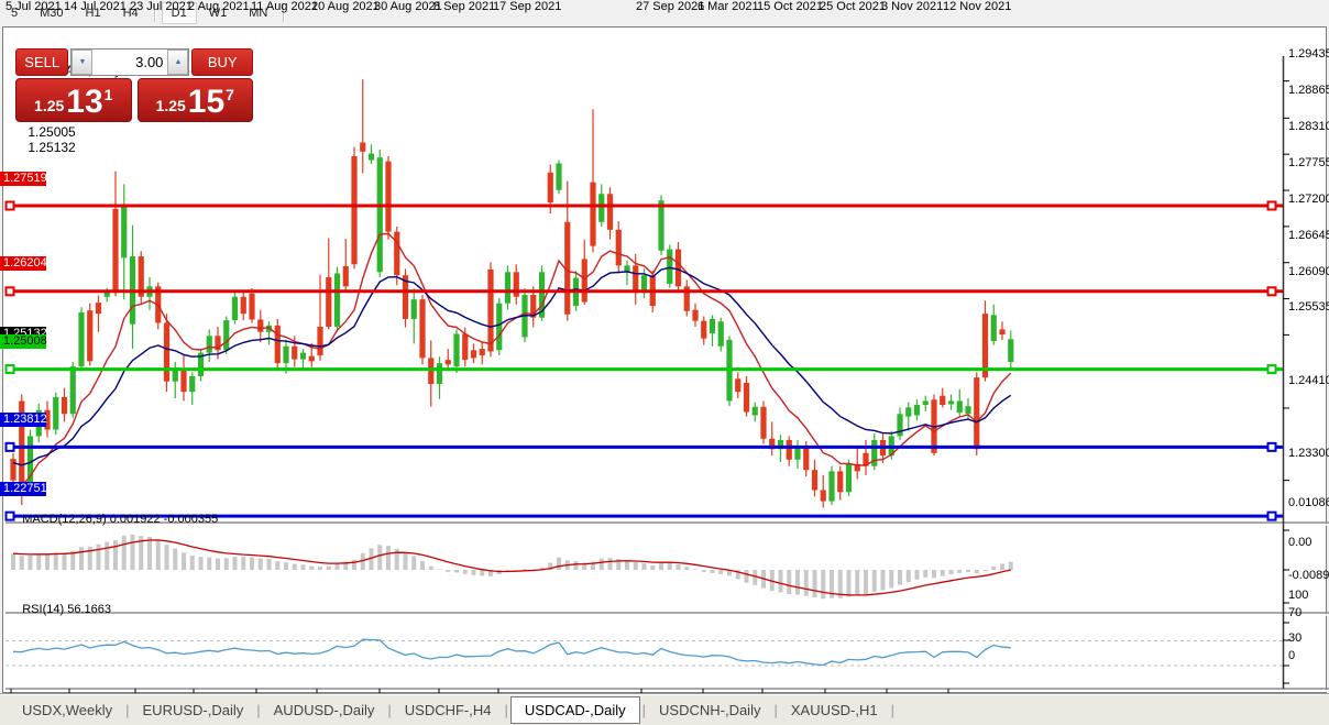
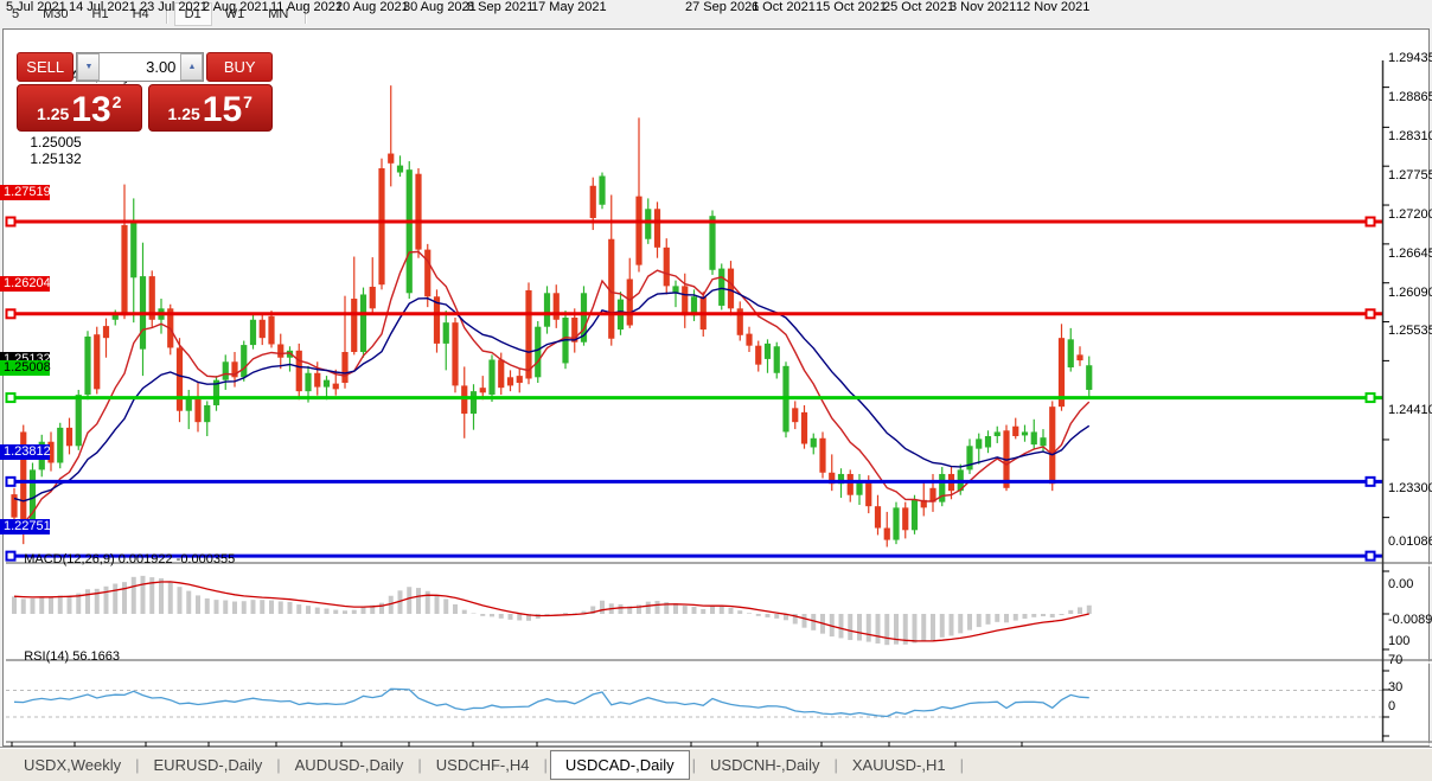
  5
  M30
  H1
  H4
  D1
  W1
  MN
  SELL
  3.00
  BUY
  1.25
  13
- 1
+ 2
  1.25
  15
  7
  MACD(12,26,9) 0.001922 -0.000355
  RSI(14) 56.1663
  1.2943
  1.2886
  1.2831
  1.2775
  1.2720
  1.2664
  1.2609
  1.2553
  1.2441
  1.2330
  0.0108
  0.00
  -0.0089
  100
  70
  30
  0
  1.25132
  1.27519
  1.26204
  1.25008
  1.23812
  1.22751
  5 Jul 2021
  14 Jul 2021
  23 Jul 2021
  2 Aug 2021
  11 Aug 2021
  20 Aug 2021
  30 Aug 2021
  8 Sep 2021
- 17 Sep 2021
+ 17 May 2021
  27 Sep 2021
- 6 Mar 2021
+ 6 Oct 2021
  15 Oct 2021
  25 Oct 2021
  3 Nov 2021
  12 Nov 2021
  USDX,Weekly
  |
  EURUSD-,Daily
  |
  AUDUSD-,Daily
  |
  USDCHF-,H4
  |
  USDCAD-,Daily
  |
  USDCNH-,Daily
  |
  XAUUSD-,H1
  |
